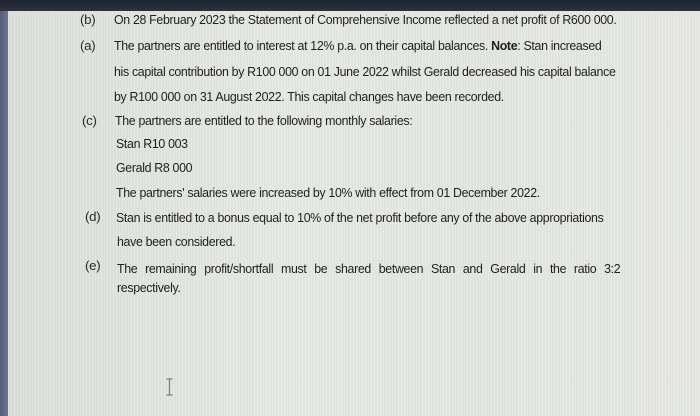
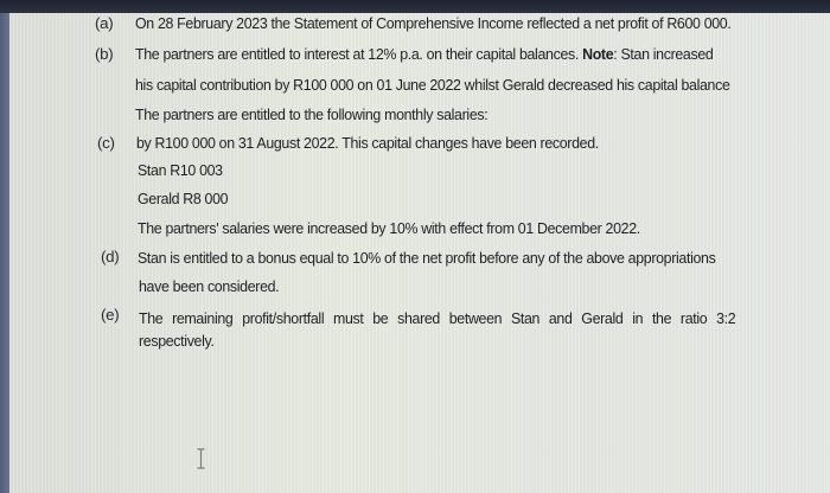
- (b)
+ (a)
  On 28 February 2023 the Statement of Comprehensive Income reflected a net profit of R600 000.
- (a)
+ (b)
  The partners are entitled to interest at 12% p.a. on their capital balances. Note: Stan increased
  his capital contribution by R100 000 on 01 June 2022 whilst Gerald decreased his capital balance
- by R100 000 on 31 August 2022. This capital changes have been recorded.
+ The partners are entitled to the following monthly salaries:
  (c)
- The partners are entitled to the following monthly salaries:
+ by R100 000 on 31 August 2022. This capital changes have been recorded.
  Stan R10 003
  Gerald R8 000
  The partners' salaries were increased by 10% with effect from 01 December 2022.
  (d)
  Stan is entitled to a bonus equal to 10% of the net profit before any of the above appropriations
  have been considered.
  (e)
  The remaining profit/shortfall must be shared between Stan and Gerald in the ratio 3:2
  respectively.
